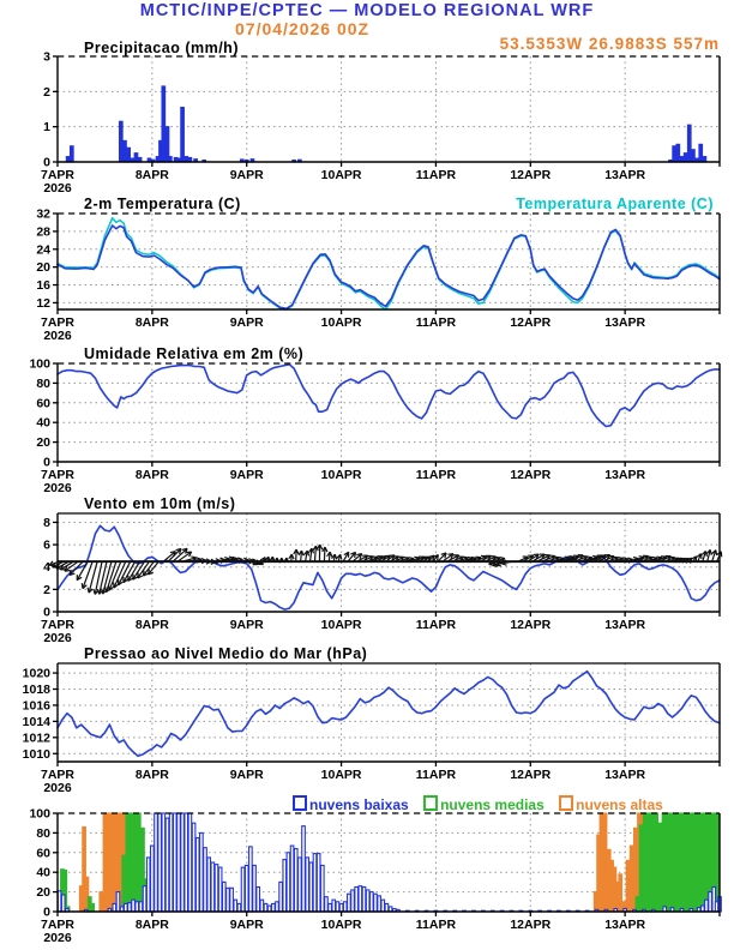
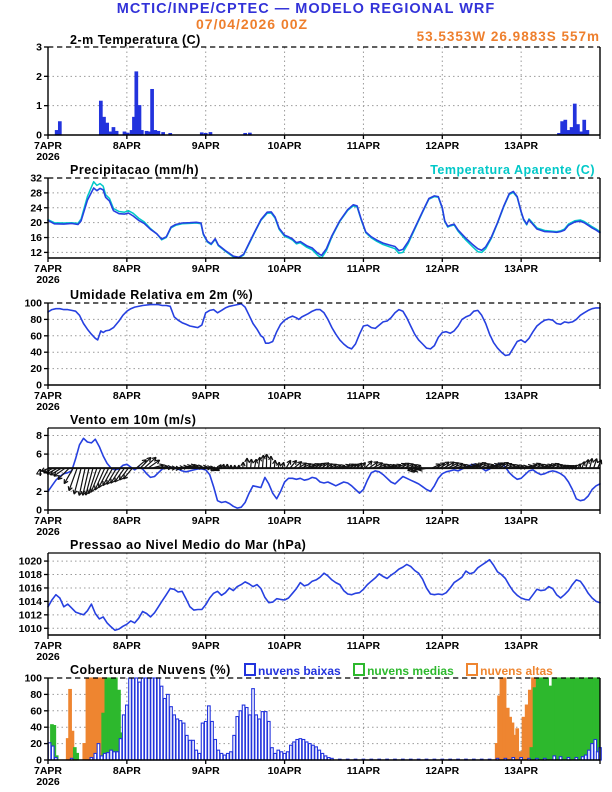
  MCTIC/INPE/CPTEC — MODELO REGIONAL WRF
  07/04/2026 00Z
  53.5353W 26.9883S 557m
- Precipitacao (mm/h)
+ 2-m Temperatura (C)
  0
  1
  2
  3
  7APR
  2026
  8APR
  9APR
  10APR
  11APR
  12APR
  13APR
- 2-m Temperatura (C)
+ Precipitacao (mm/h)
  Temperatura Aparente (C)
  12
  16
  20
  24
  28
  32
  7APR
  2026
  8APR
  9APR
  10APR
  11APR
  12APR
  13APR
  Umidade Relativa em 2m (%)
  0
  20
  40
  60
  80
  100
  7APR
  2026
  8APR
  9APR
  10APR
  11APR
  12APR
  13APR
  Vento em 10m (m/s)
  0
  2
  4
  6
  8
  7APR
  2026
  8APR
  9APR
  10APR
  11APR
  12APR
  13APR
  Pressao ao Nivel Medio do Mar (hPa)
  1010
  1012
  1014
  1016
  1018
  1020
  7APR
  2026
  8APR
  9APR
  10APR
  11APR
  12APR
  13APR
+ Cobertura de Nuvens (%)
  nuvens baixas nuvens medias nuvens altas
  0
  20
  40
  60
  80
  100
  7APR
  2026
  8APR
  9APR
  10APR
  11APR
  12APR
  13APR
